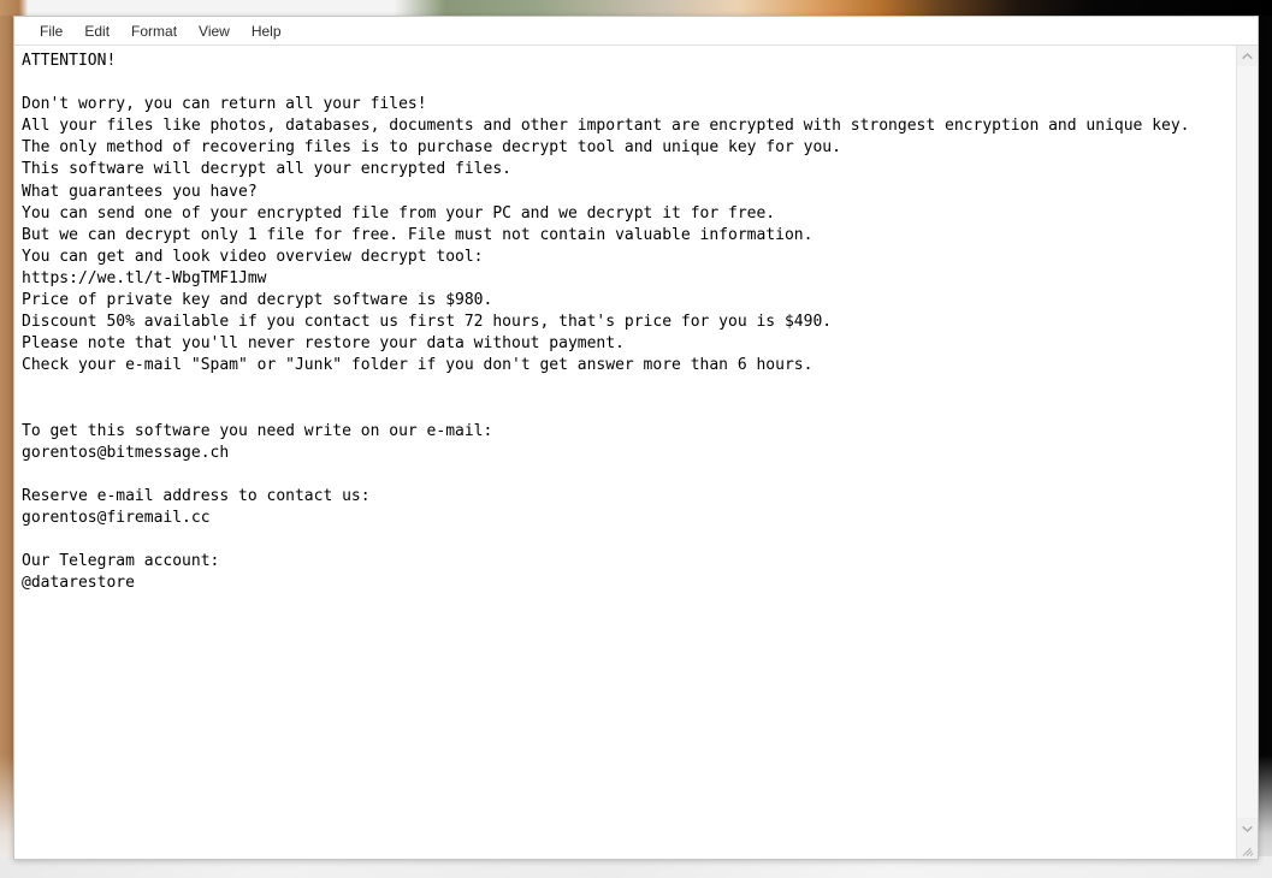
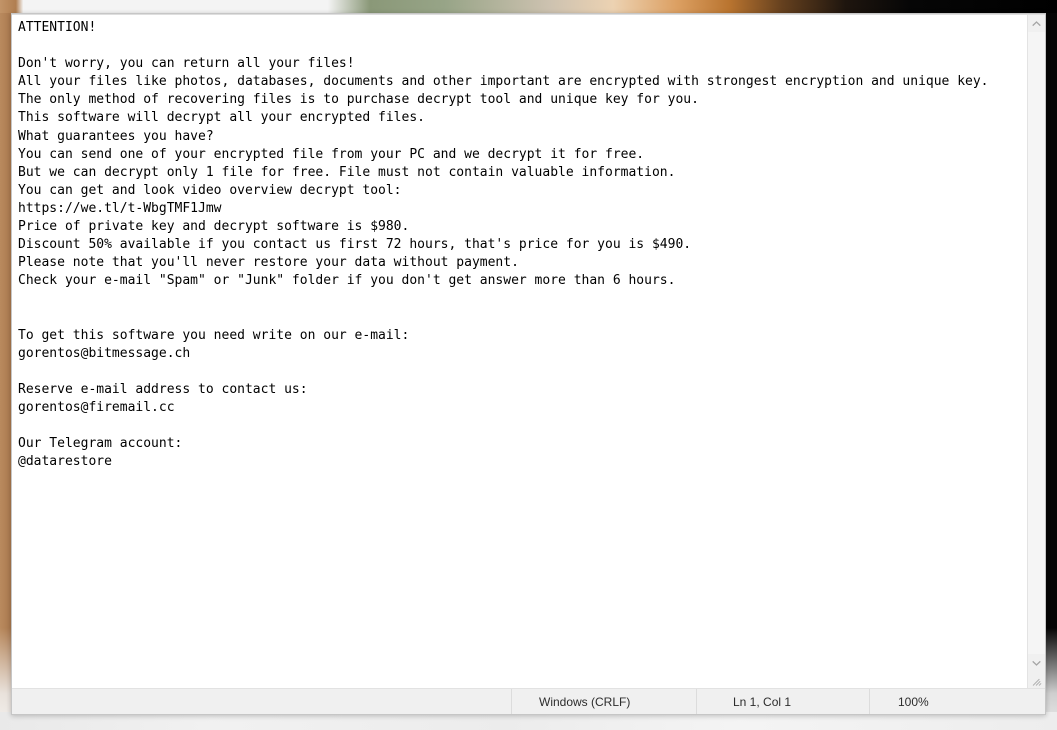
- File
- Edit
- Format
- View
- Help
  ATTENTION!
  Don't worry, you can return all your files!
  All your files like photos, databases, documents and other important are encrypted with strongest encryption and unique key.
  The only method of recovering files is to purchase decrypt tool and unique key for you.
  This software will decrypt all your encrypted files.
  What guarantees you have?
  You can send one of your encrypted file from your PC and we decrypt it for free.
  But we can decrypt only 1 file for free. File must not contain valuable information.
  You can get and look video overview decrypt tool:
  https://we.tl/t-WbgTMF1Jmw
  Price of private key and decrypt software is $980.
  Discount 50% available if you contact us first 72 hours, that's price for you is $490.
  Please note that you'll never restore your data without payment.
  Check your e-mail "Spam" or "Junk" folder if you don't get answer more than 6 hours.
  To get this software you need write on our e-mail:
  gorentos@bitmessage.ch
  Reserve e-mail address to contact us:
  gorentos@firemail.cc
  Our Telegram account:
  @datarestore
+ Windows (CRLF)
+ Ln 1, Col 1
+ 100%
